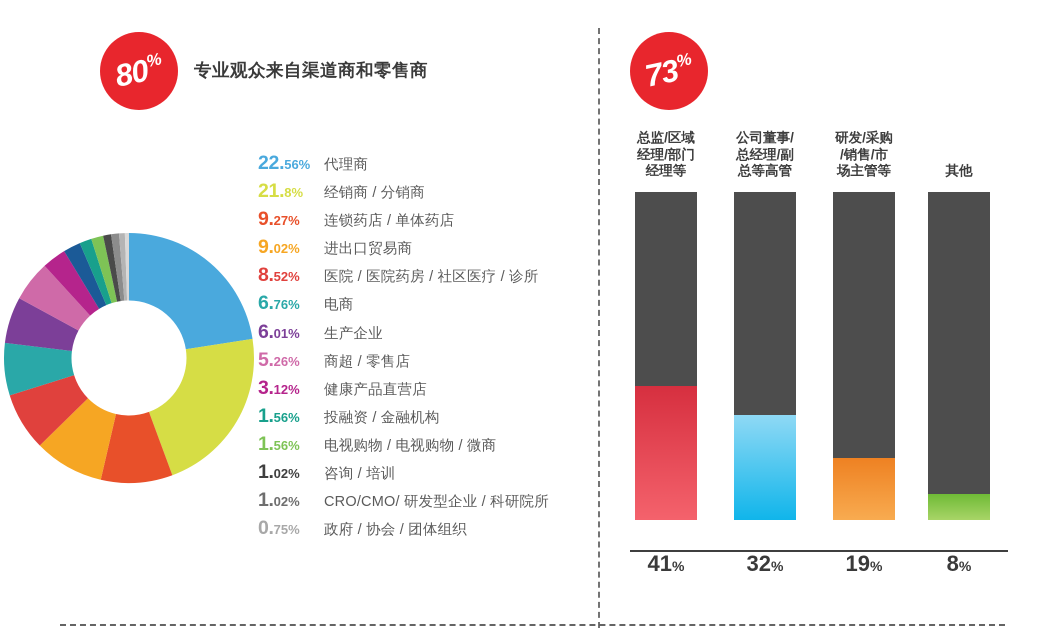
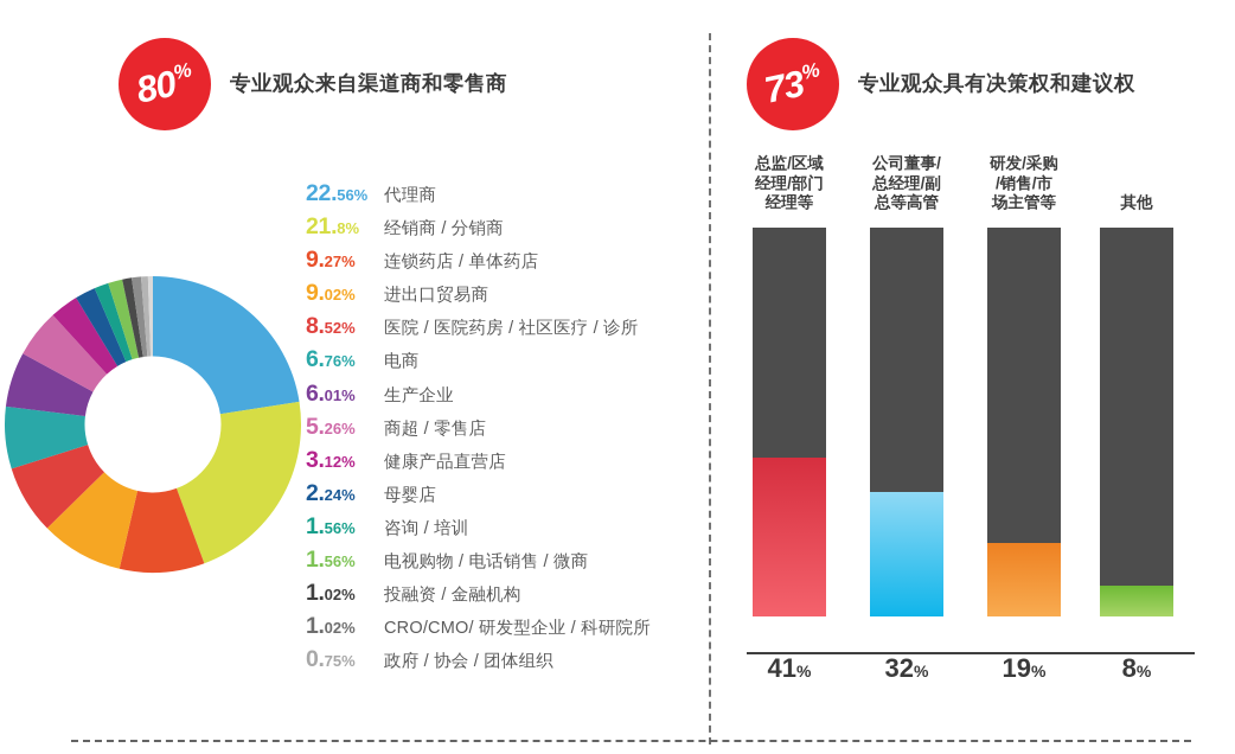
  专业观众来自渠道商和零售商
+ 专业观众具有决策权和建议权
  22.56%
  代理商
  21.8%
  经销商 / 分销商
  9.27%
  连锁药店 / 单体药店
  9.02%
  进出口贸易商
  8.52%
  医院 / 医院药房 / 社区医疗 / 诊所
  6.76%
  电商
  6.01%
  生产企业
  5.26%
  商超 / 零售店
  3.12%
  健康产品直营店
+ 2.24%
+ 母婴店
  1.56%
- 投融资 / 金融机构
+ 咨询 / 培训
  1.56%
- 电视购物 / 电视购物 / 微商
+ 电视购物 / 电话销售 / 微商
  1.02%
- 咨询 / 培训
+ 投融资 / 金融机构
  1.02%
  CRO/CMO/ 研发型企业 / 科研院所
  0.75%
  政府 / 协会 / 团体组织
  总监/区域
  经理/部门
  经理等
  41%
  公司董事/
  总经理/副
  总等高管
  32%
  研发/采购
  /销售/市
  场主管等
  19%
  其他
  8%
